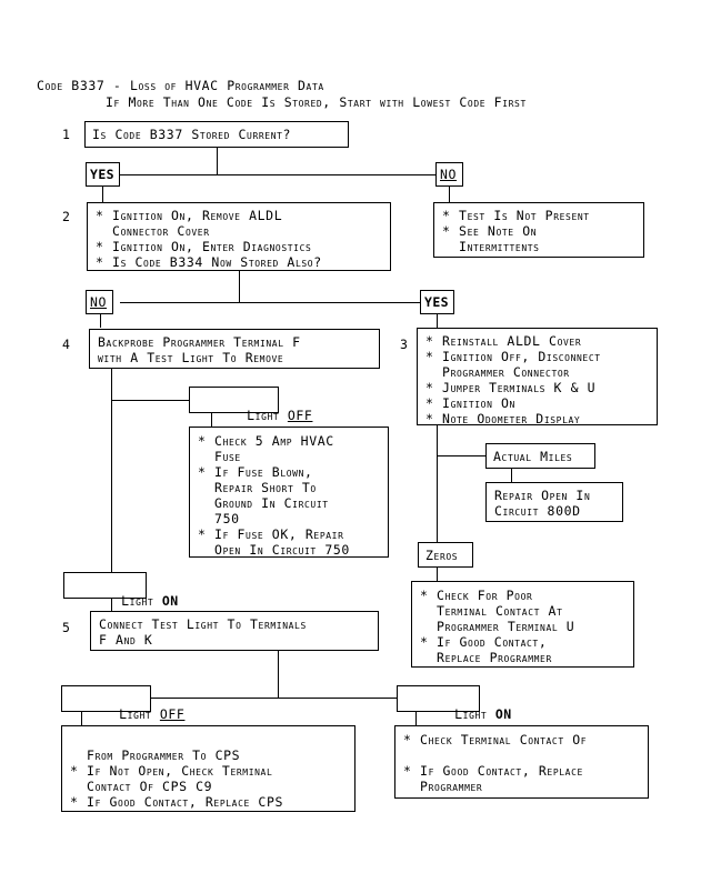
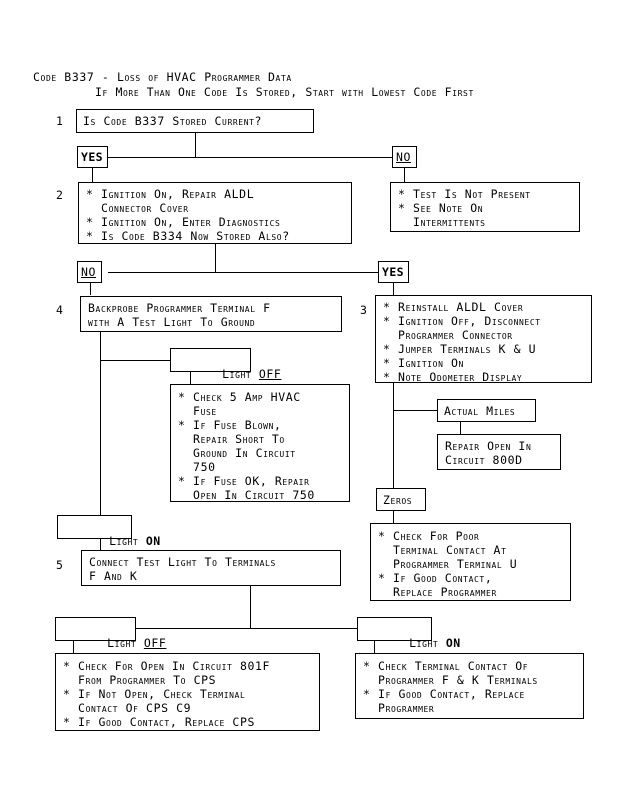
  Code B337 - Loss of HVAC Programmer Data
  If More Than One Code Is Stored, Start with Lowest Code First
  1
  Is Code B337 Stored Current?
  YES
  NO
  2
- * Ignition On, Remove ALDL
+ * Ignition On, Repair ALDL
  Connector Cover
  * Ignition On, Enter Diagnostics
  * Is Code B334 Now Stored Also?
  * Test Is Not Present
  * See Note On
  Intermittents
  NO
  YES
  4
  Backprobe Programmer Terminal F
- with A Test Light To Remove
+ with A Test Light To Ground
  3
  * Reinstall ALDL Cover
  * Ignition Off, Disconnect
  Programmer Connector
  * Jumper Terminals K & U
  * Ignition On
  * Note Odometer Display
  Light OFF
  * Check 5 Amp HVAC
  Fuse
  * If Fuse Blown,
  Repair Short To
  Ground In Circuit
  750
  * If Fuse OK, Repair
  Open In Circuit 750
  Light ON
  5
  Connect Test Light To Terminals
  F And K
  Actual Miles
  Repair Open In
  Circuit 800D
  Zeros
  * Check For Poor
  Terminal Contact At
  Programmer Terminal U
  * If Good Contact,
  Replace Programmer
  Light OFF
  Light ON
+ * Check For Open In Circuit 801F
  From Programmer To CPS
  * If Not Open, Check Terminal
  Contact Of CPS C9
  * If Good Contact, Replace CPS
  * Check Terminal Contact Of
+ Programmer F & K Terminals
  * If Good Contact, Replace
  Programmer
